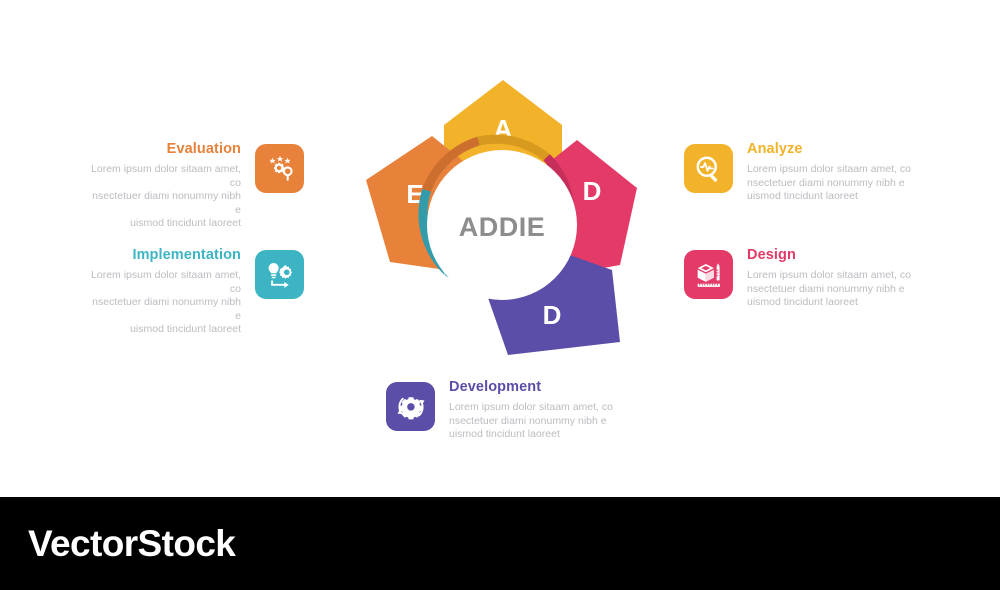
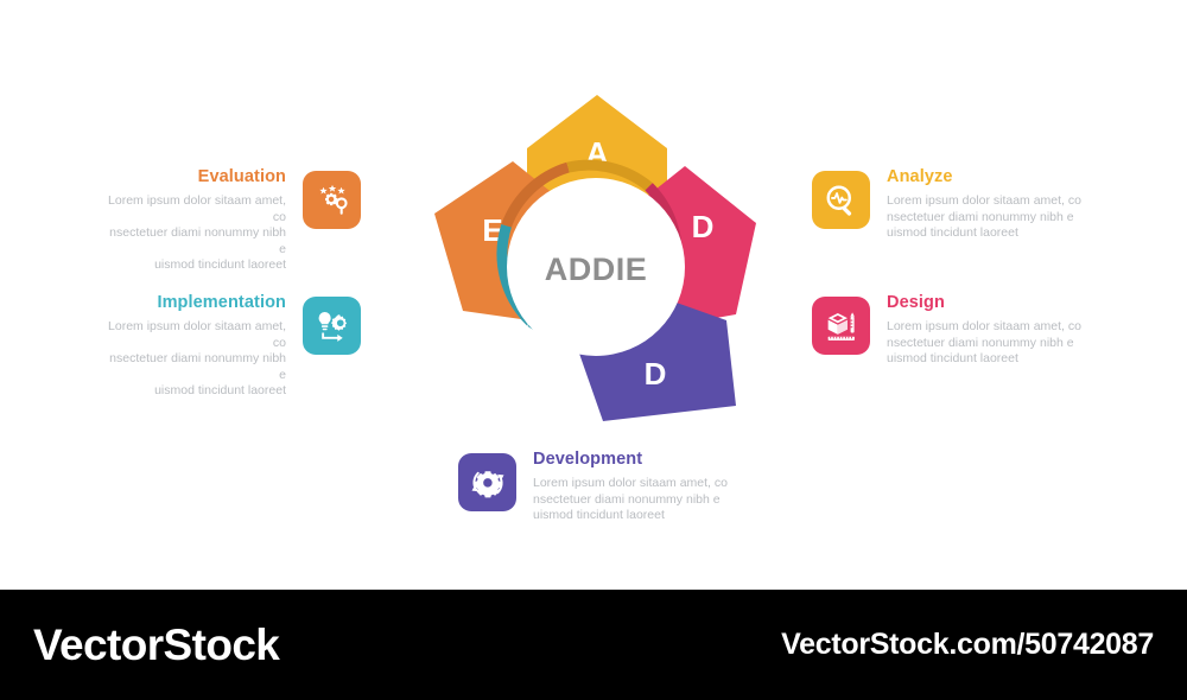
  A
  D
  D
  E
  ADDIE
  Evaluation
  Lorem ipsum dolor sitaam amet, co
  nsectetuer diami nonummy nibh e
  uismod tincidunt laoreet
  Implementation
  Lorem ipsum dolor sitaam amet, co
  nsectetuer diami nonummy nibh e
  uismod tincidunt laoreet
  Analyze
  Lorem ipsum dolor sitaam amet, co
  nsectetuer diami nonummy nibh e
  uismod tincidunt laoreet
  Design
  Lorem ipsum dolor sitaam amet, co
  nsectetuer diami nonummy nibh e
  uismod tincidunt laoreet
  Development
  Lorem ipsum dolor sitaam amet, co
  nsectetuer diami nonummy nibh e
  uismod tincidunt laoreet
  VectorStock
+ VectorStock.com/50742087
